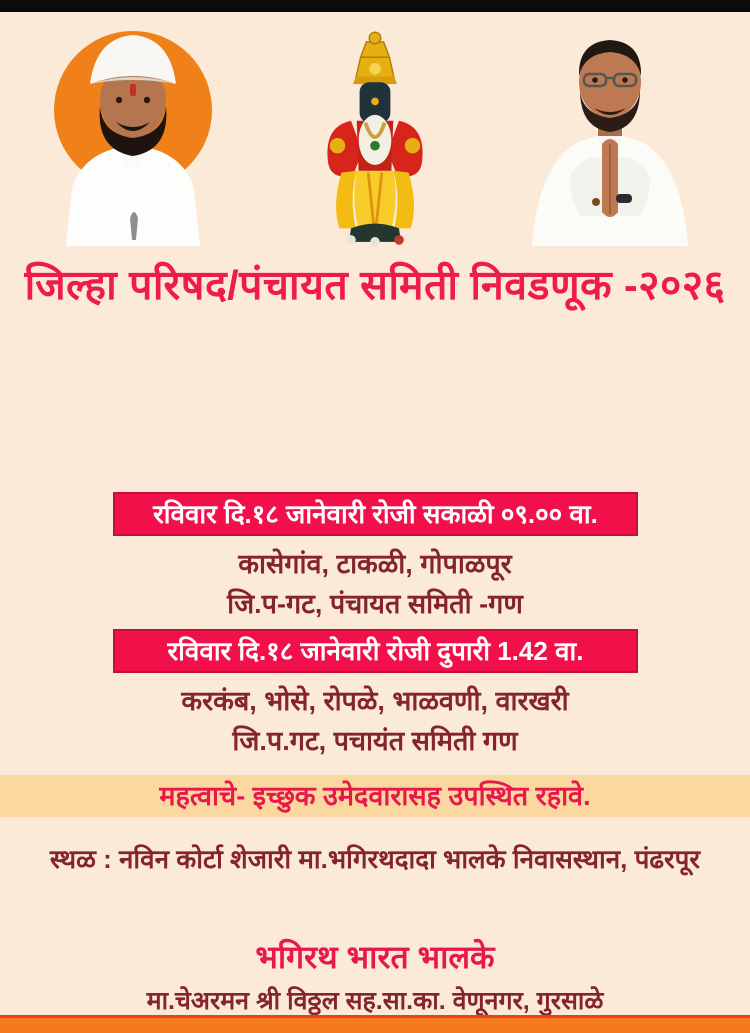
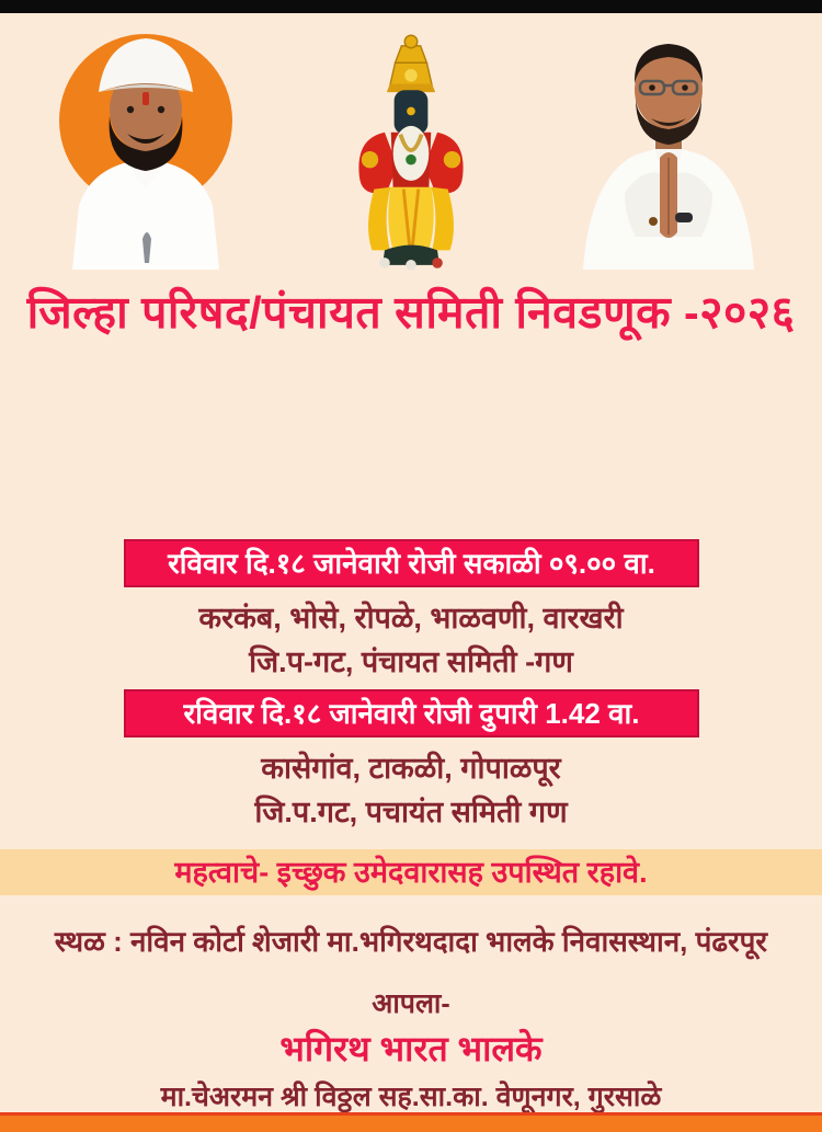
  जिल्हा परिषद/पंचायत समिती निवडणूक -२०२६
  रविवार दि.१८ जानेवारी रोजी सकाळी ०९.०० वा.
- कासेगांव, टाकळी, गोपाळपूर
+ करकंब, भोसे, रोपळे, भाळवणी, वारखरी
  जि.प-गट, पंचायत समिती -गण
  रविवार दि.१८ जानेवारी रोजी दुपारी 1.42 वा.
- करकंब, भोसे, रोपळे, भाळवणी, वारखरी
+ कासेगांव, टाकळी, गोपाळपूर
  जि.प.गट, पचायंत समिती गण
  महत्वाचे- इच्छुक उमेदवारासह उपस्थित रहावे.
  स्थळ : नविन कोर्टा शेजारी मा.भगिरथदादा भालके निवासस्थान, पंढरपूर
+ आपला-
  भगिरथ भारत भालके
  मा.चेअरमन श्री विठ्ठल सह.सा.का. वेणूनगर, गुरसाळे
